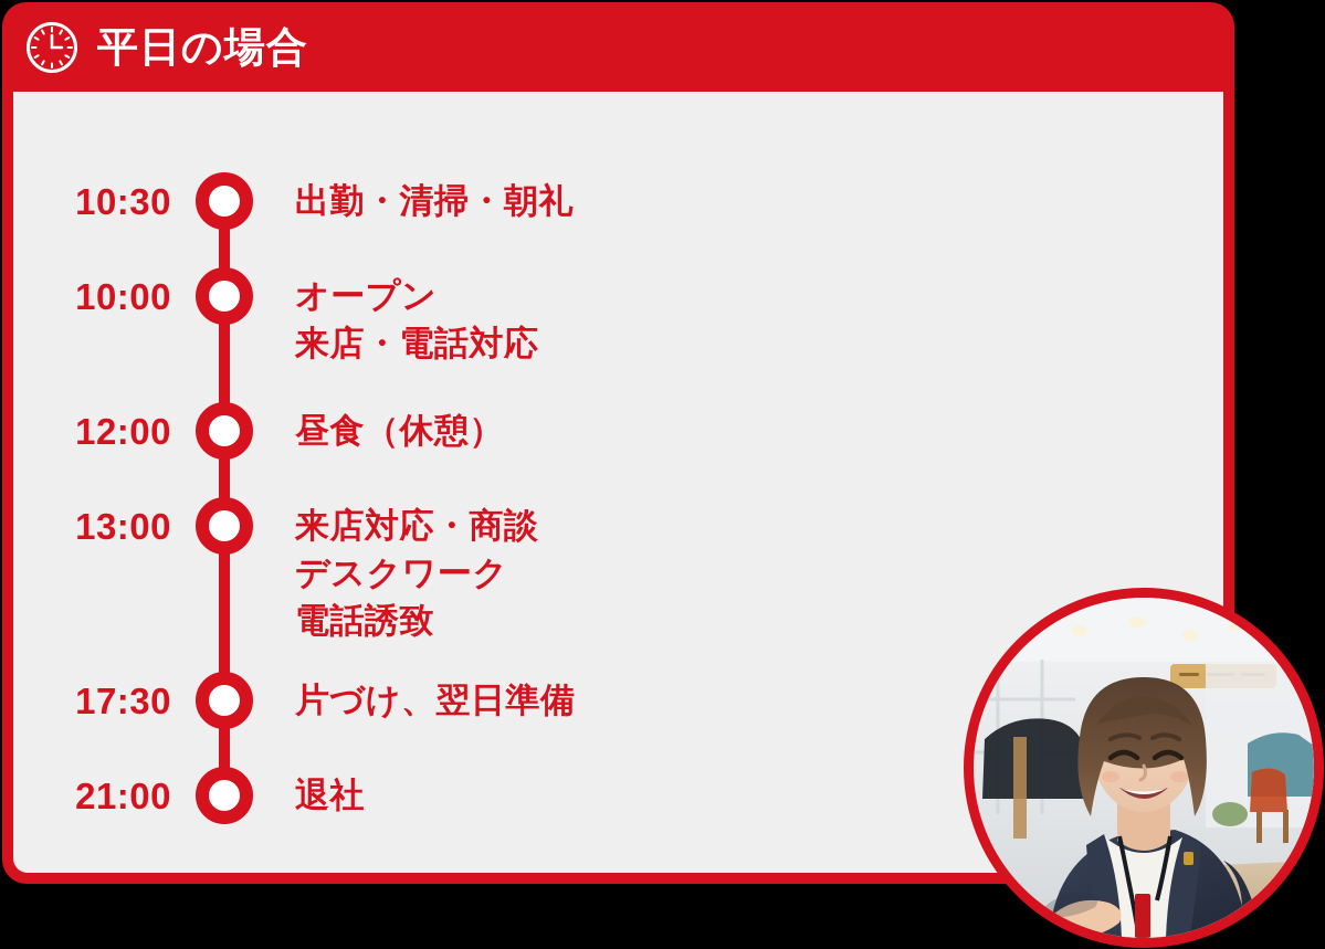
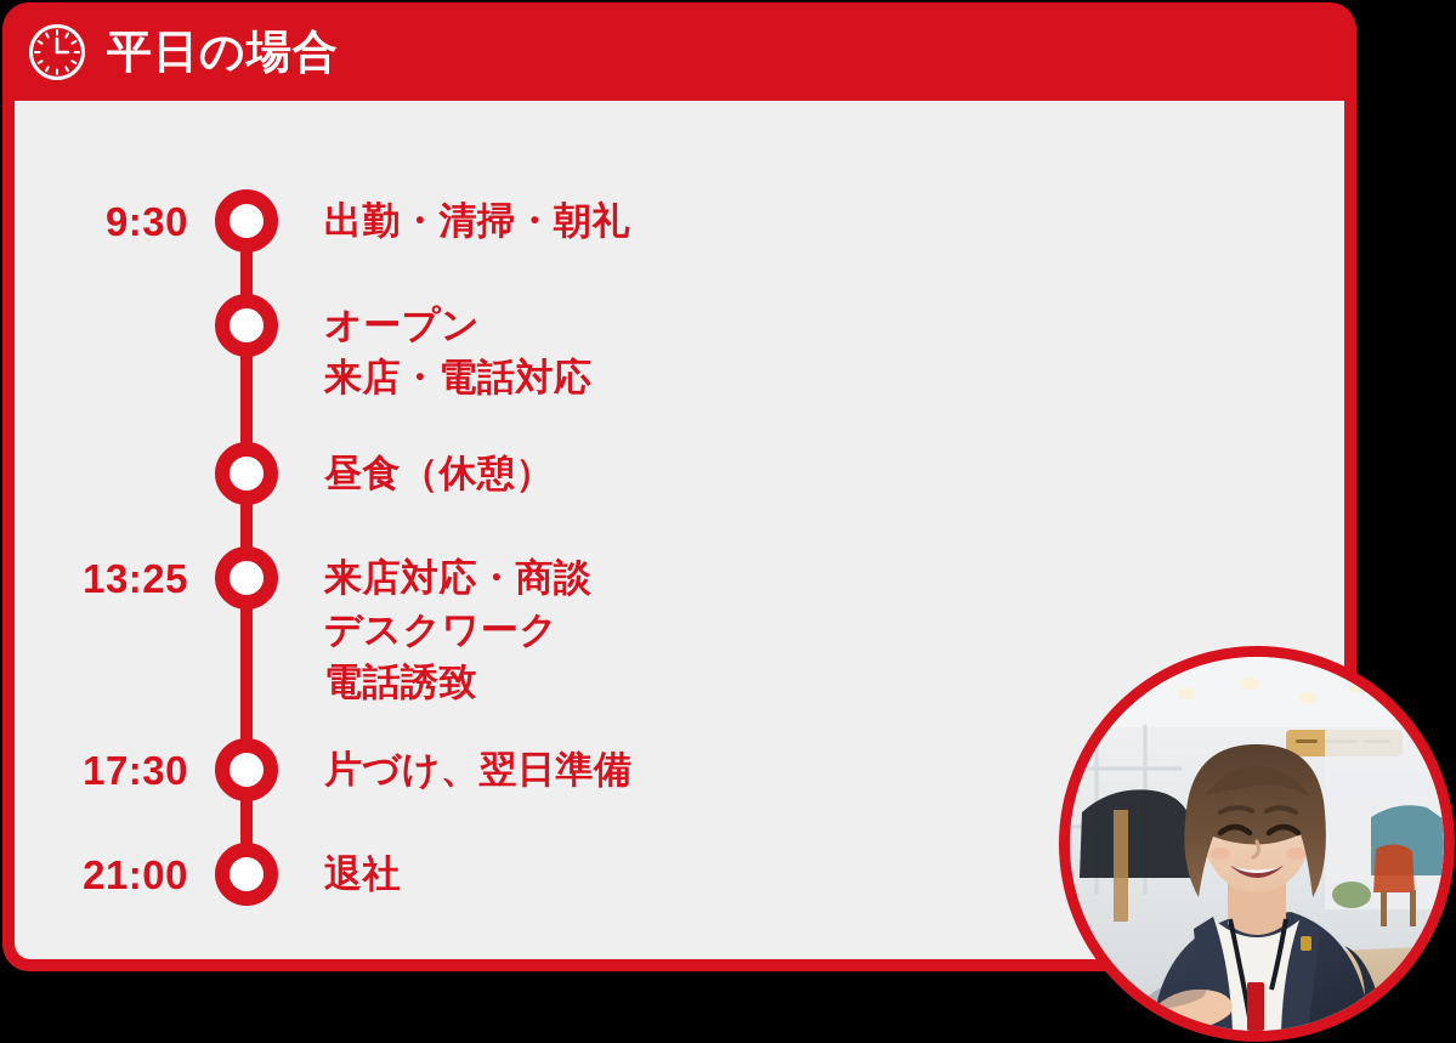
  平日の場合
- 10:30
+ 9:30
  出勤・清掃・朝礼
- 10:00
  オープン
  来店・電話対応
- 12:00
  昼食（休憩）
- 13:00
+ 13:25
  来店対応・商談
  デスクワーク
  電話誘致
  17:30
  片づけ、翌日準備
  21:00
  退社
